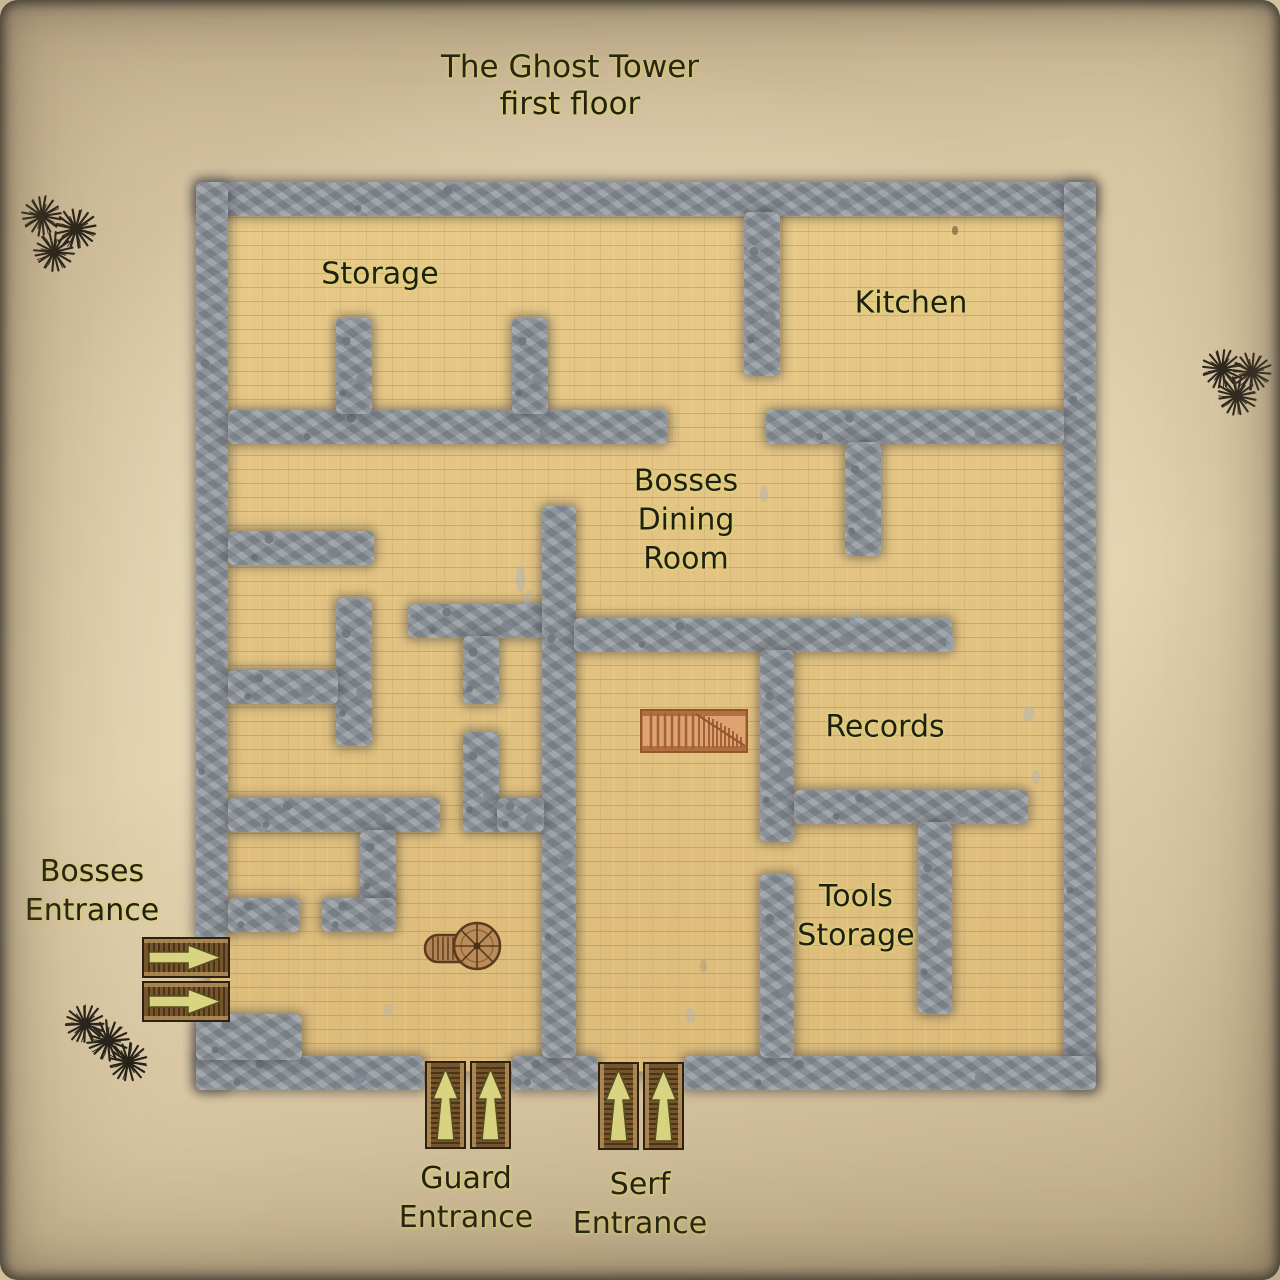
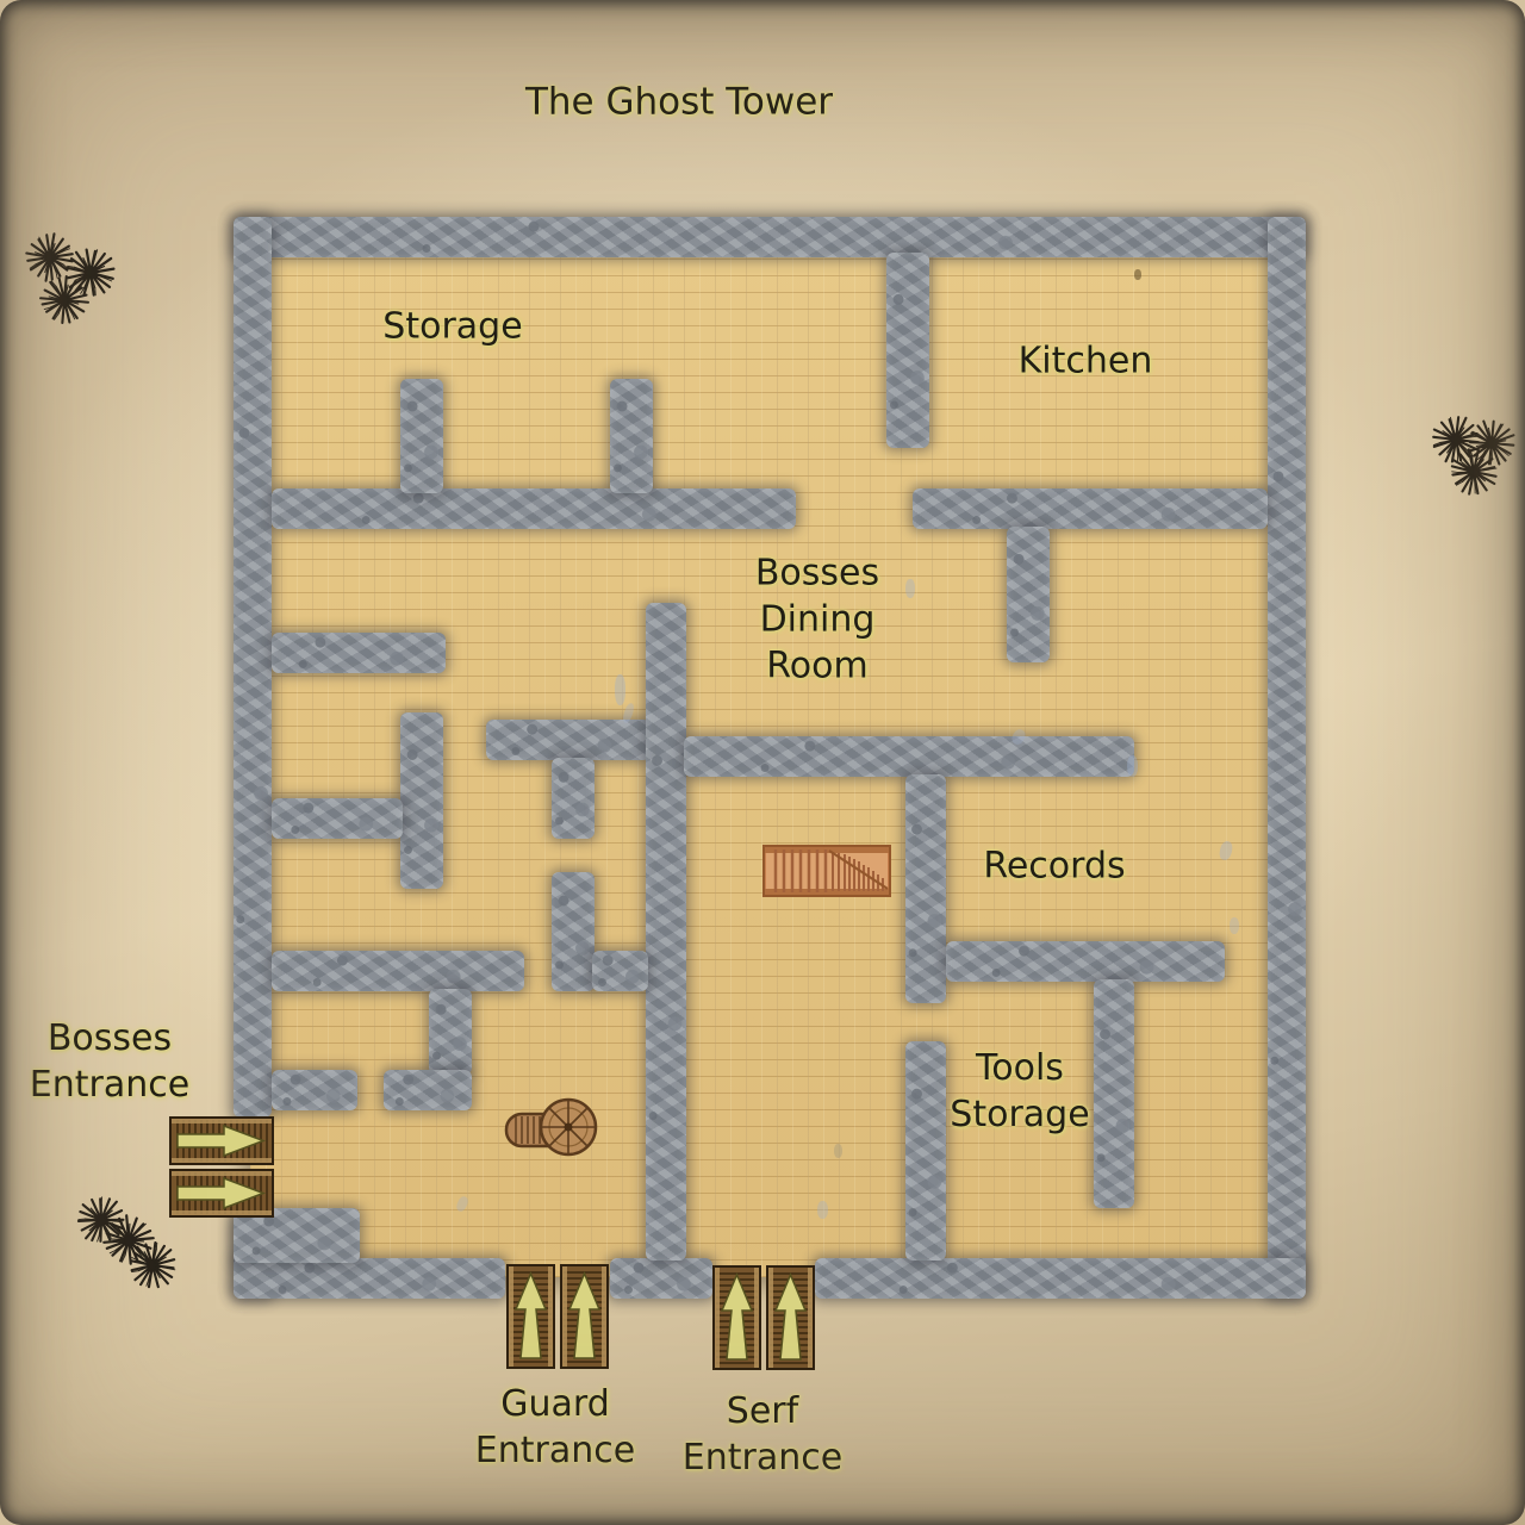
  The Ghost Tower
- first floor
  Storage
  Kitchen
  Bosses
  Dining
  Room
  Records
  Tools
  Storage
  Bosses
  Entrance
  Guard
  Entrance
  Serf
  Entrance
